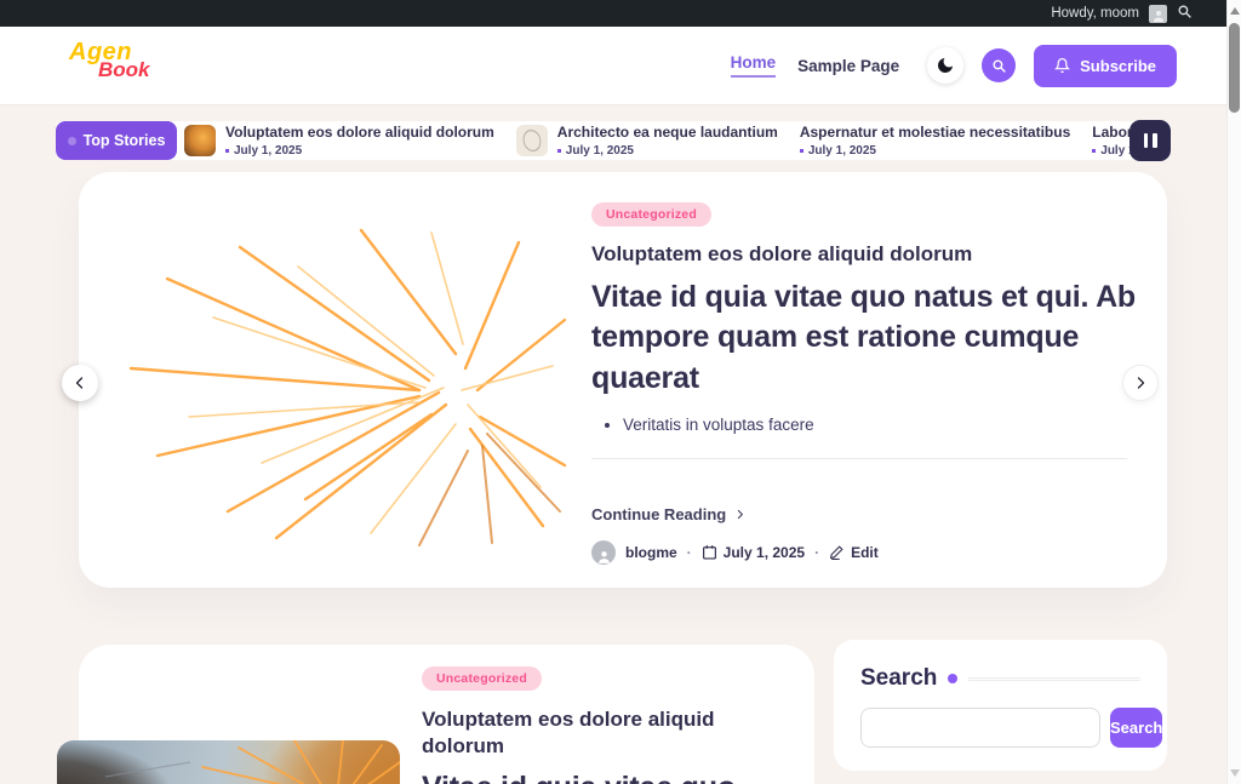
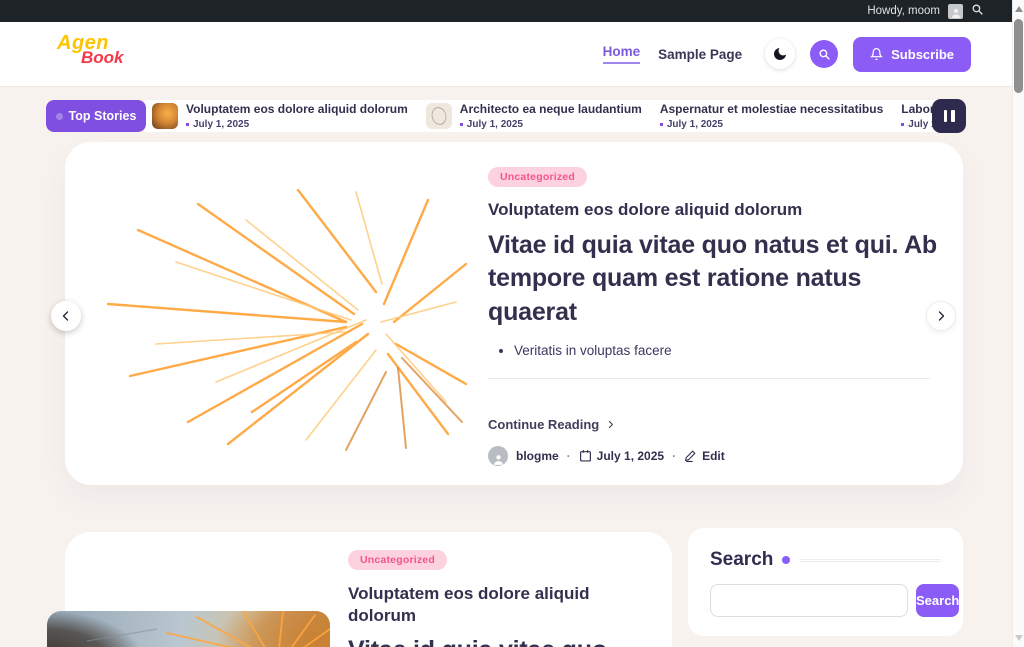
  Howdy, moom
  Agen
  Book
  Home
  Sample Page
  Subscribe
  Voluptatem eos dolore aliquid dolorum
  July 1, 2025
  Architecto ea neque laudantium
  July 1, 2025
  Aspernatur et molestiae necessitatibus
  July 1, 2025
  Top Stories
  Uncategorized
  Voluptatem eos dolore aliquid dolorum
- Vitae id quia vitae quo natus et qui. Ab tempore quam est ratione cumque quaerat
+ Vitae id quia vitae quo natus et qui. Ab tempore quam est ratione natus quaerat
  Veritatis in voluptas facere
  Continue Reading
  blogme
  ·
  July 1, 2025
  ·
  Edit
  Uncategorized
  Voluptatem eos dolore aliquid dolorum
  Search
  Search
